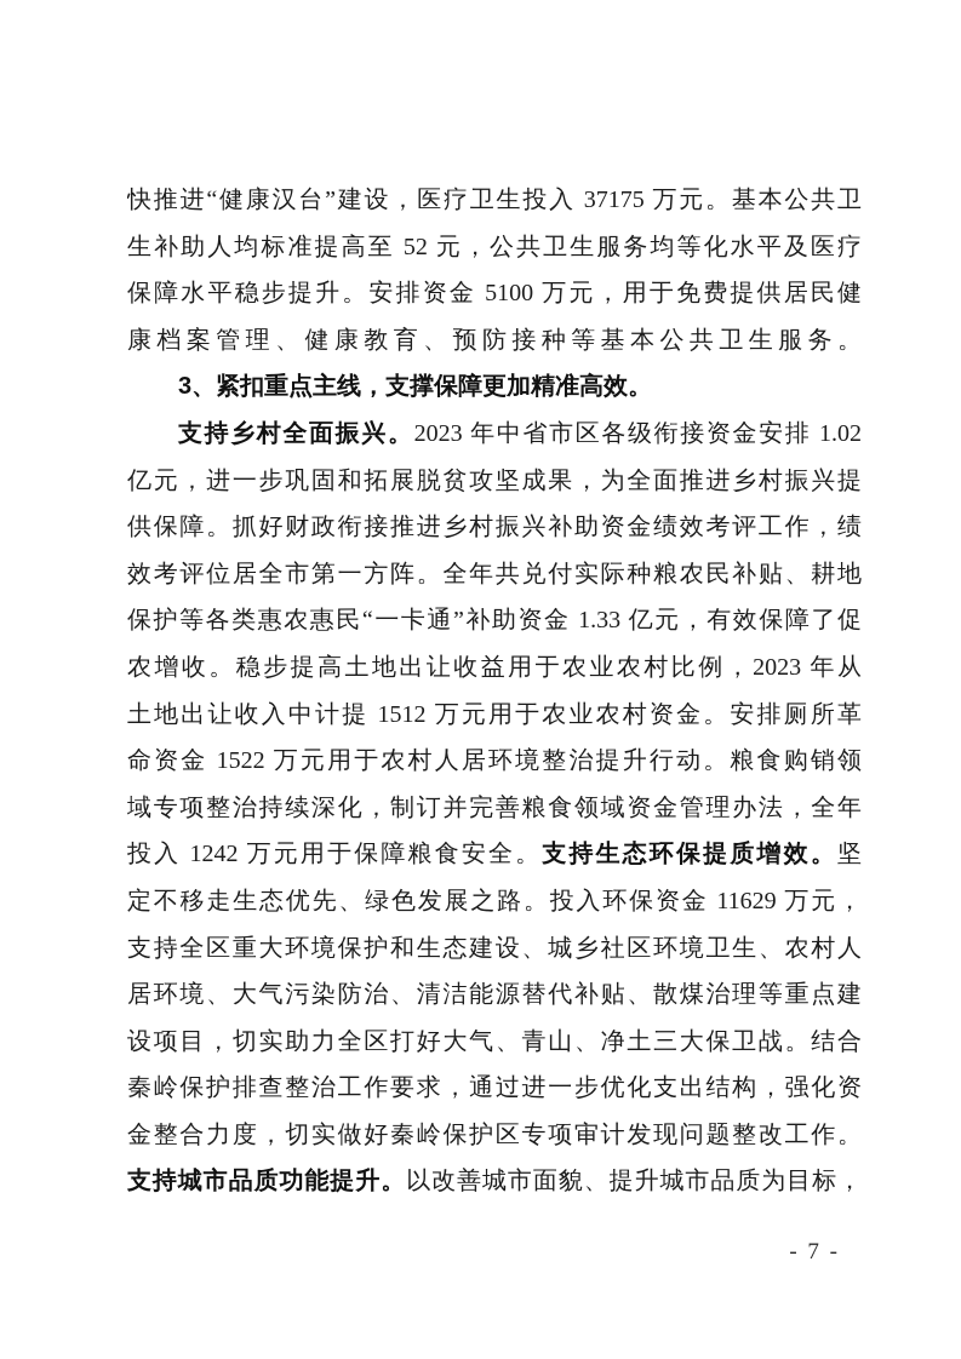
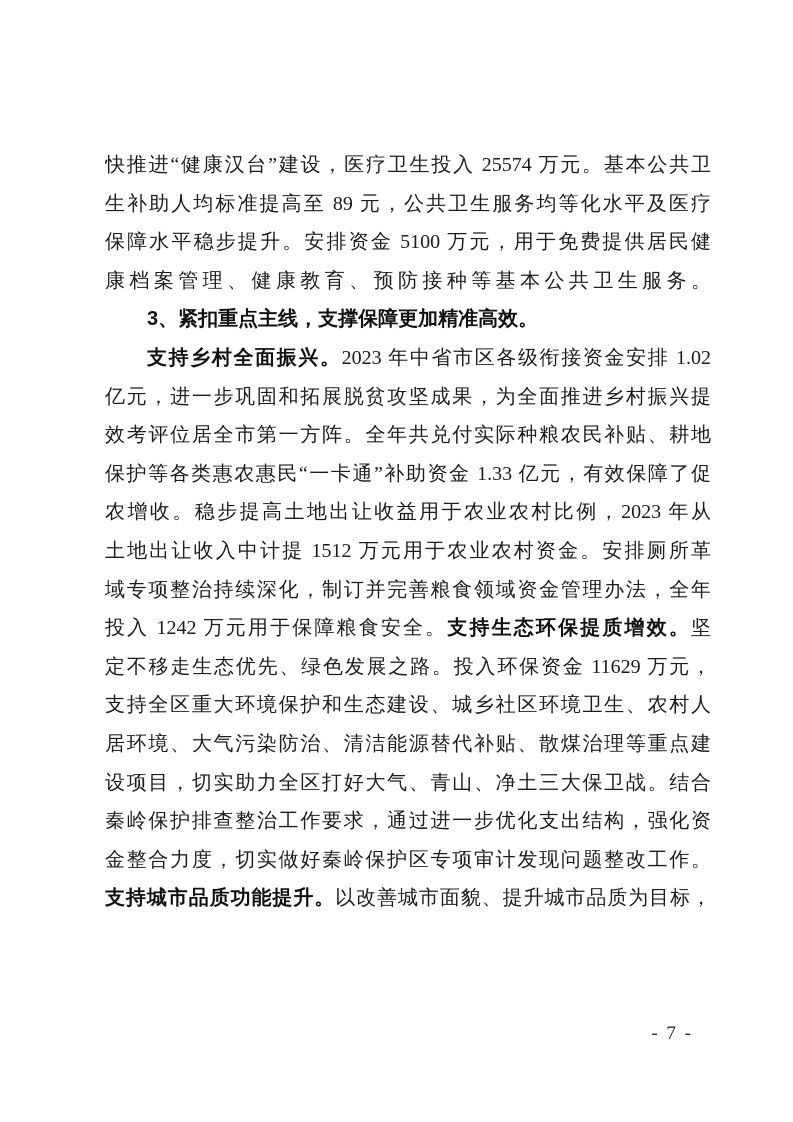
- 快推进“健康汉台”建设，医疗卫生投入 37175 万元。基本公共卫
+ 快推进“健康汉台”建设，医疗卫生投入 25574 万元。基本公共卫
- 生补助人均标准提高至 52 元，公共卫生服务均等化水平及医疗
+ 生补助人均标准提高至 89 元，公共卫生服务均等化水平及医疗
  保障水平稳步提升。安排资金 5100 万元，用于免费提供居民健
  康档案管理、健康教育、预防接种等基本公共卫生服务。
  3、紧扣重点主线，支撑保障更加精准高效。
  支持乡村全面振兴。2023 年中省市区各级衔接资金安排 1.02
  亿元，进一步巩固和拓展脱贫攻坚成果，为全面推进乡村振兴提
- 供保障。抓好财政衔接推进乡村振兴补助资金绩效考评工作，绩
  效考评位居全市第一方阵。全年共兑付实际种粮农民补贴、耕地
  保护等各类惠农惠民“一卡通”补助资金 1.33 亿元，有效保障了促
  农增收。稳步提高土地出让收益用于农业农村比例，2023 年从
  土地出让收入中计提 1512 万元用于农业农村资金。安排厕所革
- 命资金 1522 万元用于农村人居环境整治提升行动。粮食购销领
  域专项整治持续深化，制订并完善粮食领域资金管理办法，全年
  投入 1242 万元用于保障粮食安全。支持生态环保提质增效。坚
  定不移走生态优先、绿色发展之路。投入环保资金 11629 万元，
  支持全区重大环境保护和生态建设、城乡社区环境卫生、农村人
  居环境、大气污染防治、清洁能源替代补贴、散煤治理等重点建
  设项目，切实助力全区打好大气、青山、净土三大保卫战。结合
  秦岭保护排查整治工作要求，通过进一步优化支出结构，强化资
  金整合力度，切实做好秦岭保护区专项审计发现问题整改工作。
  支持城市品质功能提升。以改善城市面貌、提升城市品质为目标，
  - 7 -
